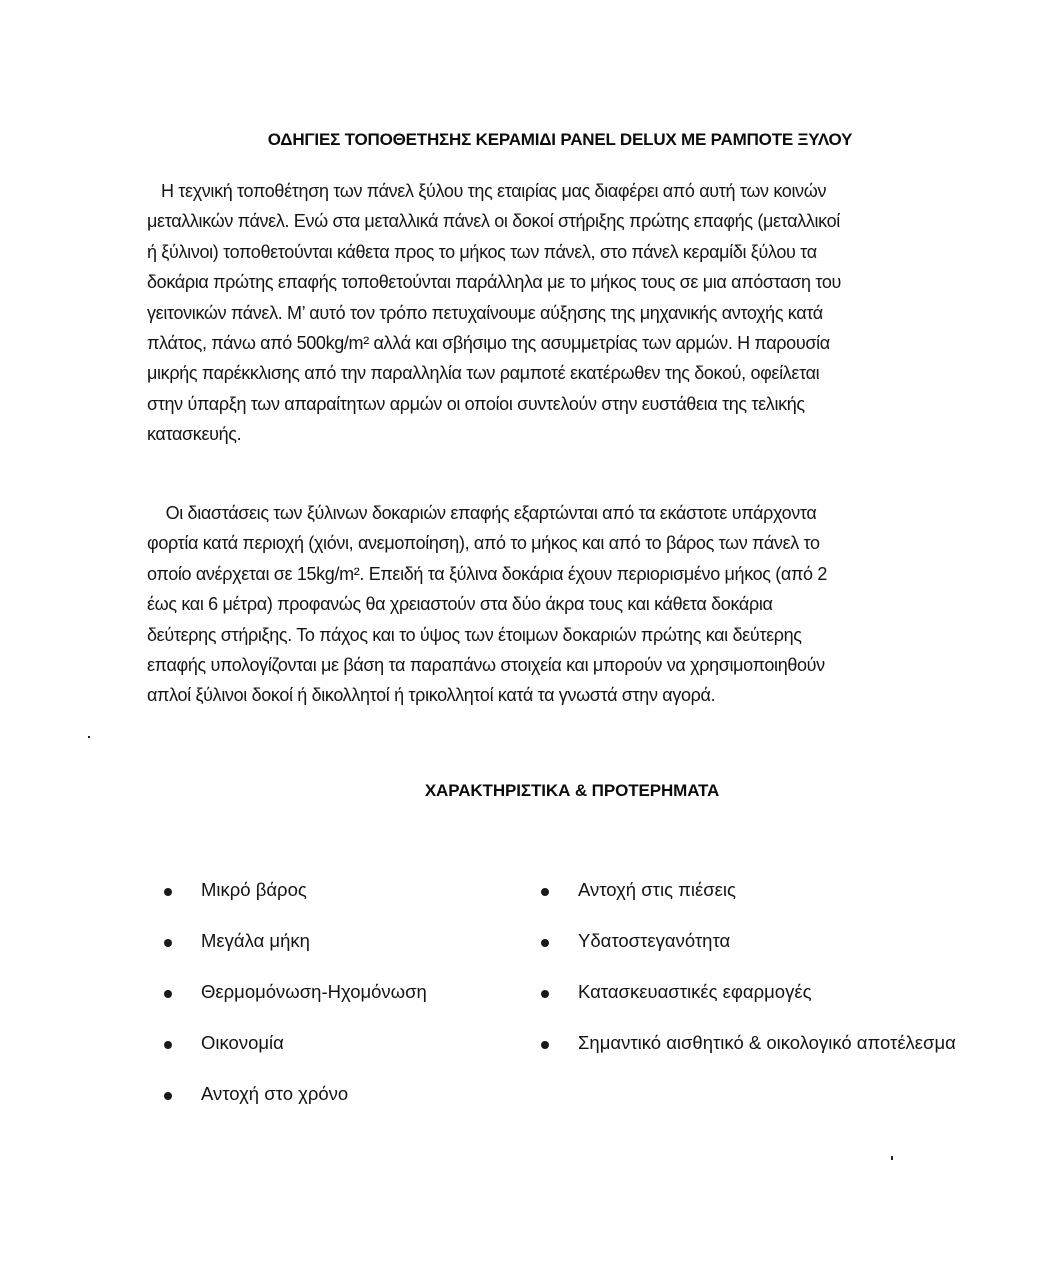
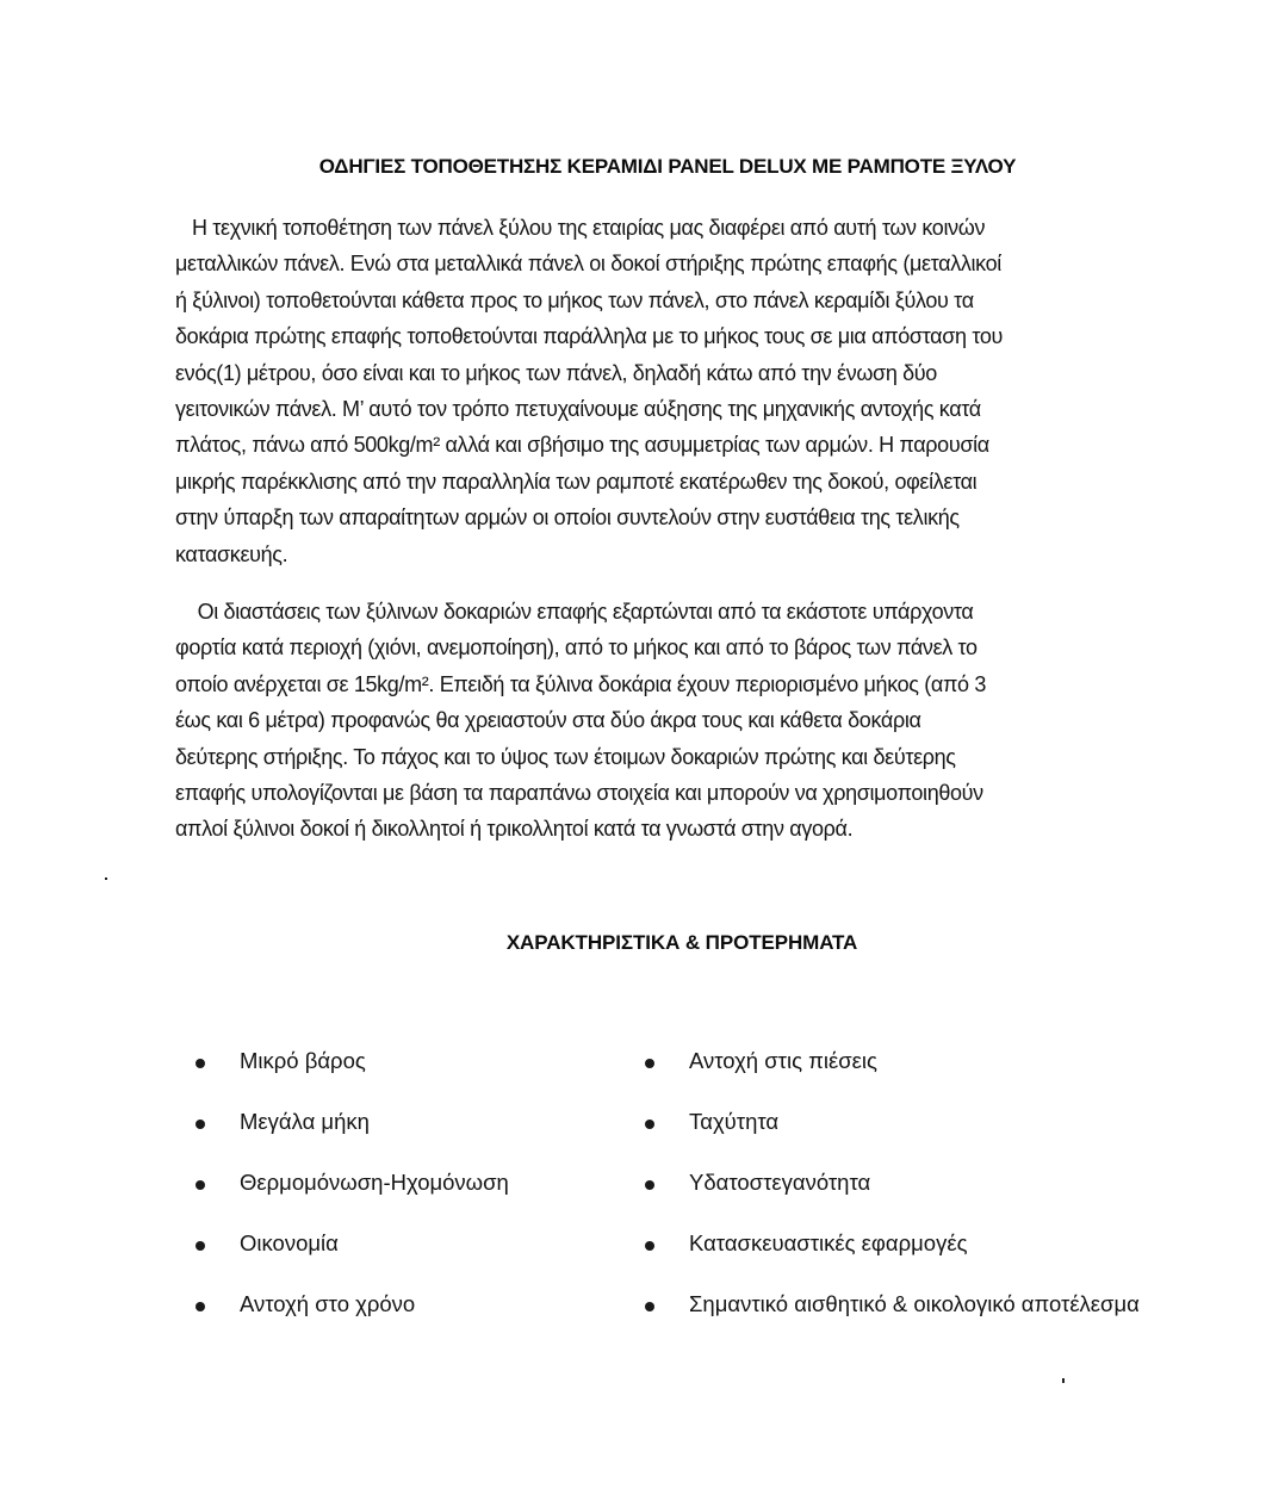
  ΟΔΗΓΙΕΣ ΤΟΠΟΘΕΤΗΣΗΣ ΚΕΡΑΜΙΔΙ PANEL DELUX ΜΕ ΡΑΜΠΟΤΕ ΞΥΛΟΥ
  Η τεχνική τοποθέτηση των πάνελ ξύλου της εταιρίας μας διαφέρει από αυτή των κοινών
  μεταλλικών πάνελ. Ενώ στα μεταλλικά πάνελ οι δοκοί στήριξης πρώτης επαφής (μεταλλικοί
  ή ξύλινοι) τοποθετούνται κάθετα προς το μήκος των πάνελ, στο πάνελ κεραμίδι ξύλου τα
  δοκάρια πρώτης επαφής τοποθετούνται παράλληλα με το μήκος τους σε μια απόσταση του
+ ενός(1) μέτρου, όσο είναι και το μήκος των πάνελ, δηλαδή κάτω από την ένωση δύο
  γειτονικών πάνελ. Μ’ αυτό τον τρόπο πετυχαίνουμε αύξησης της μηχανικής αντοχής κατά
  πλάτος, πάνω από 500kg/m² αλλά και σβήσιμο της ασυμμετρίας των αρμών. Η παρουσία
  μικρής παρέκκλισης από την παραλληλία των ραμποτέ εκατέρωθεν της δοκού, οφείλεται
  στην ύπαρξη των απαραίτητων αρμών οι οποίοι συντελούν στην ευστάθεια της τελικής
  κατασκευής.
  Οι διαστάσεις των ξύλινων δοκαριών επαφής εξαρτώνται από τα εκάστοτε υπάρχοντα
  φορτία κατά περιοχή (χιόνι, ανεμοποίηση), από το μήκος και από το βάρος των πάνελ το
- οποίο ανέρχεται σε 15kg/m². Επειδή τα ξύλινα δοκάρια έχουν περιορισμένο μήκος (από 2
+ οποίο ανέρχεται σε 15kg/m². Επειδή τα ξύλινα δοκάρια έχουν περιορισμένο μήκος (από 3
  έως και 6 μέτρα) προφανώς θα χρειαστούν στα δύο άκρα τους και κάθετα δοκάρια
  δεύτερης στήριξης. Το πάχος και το ύψος των έτοιμων δοκαριών πρώτης και δεύτερης
  επαφής υπολογίζονται με βάση τα παραπάνω στοιχεία και μπορούν να χρησιμοποιηθούν
  απλοί ξύλινοι δοκοί ή δικολλητοί ή τρικολλητοί κατά τα γνωστά στην αγορά.
  ΧΑΡΑΚΤΗΡΙΣΤΙΚΑ & ΠΡΟΤΕΡΗΜΑΤΑ
  Μικρό βάρος
  Μεγάλα μήκη
  Θερμομόνωση-Ηχομόνωση
  Οικονομία
  Αντοχή στο χρόνο
  Αντοχή στις πιέσεις
+ Ταχύτητα
  Υδατοστεγανότητα
  Κατασκευαστικές εφαρμογές
  Σημαντικό αισθητικό & οικολογικό αποτέλεσμα
